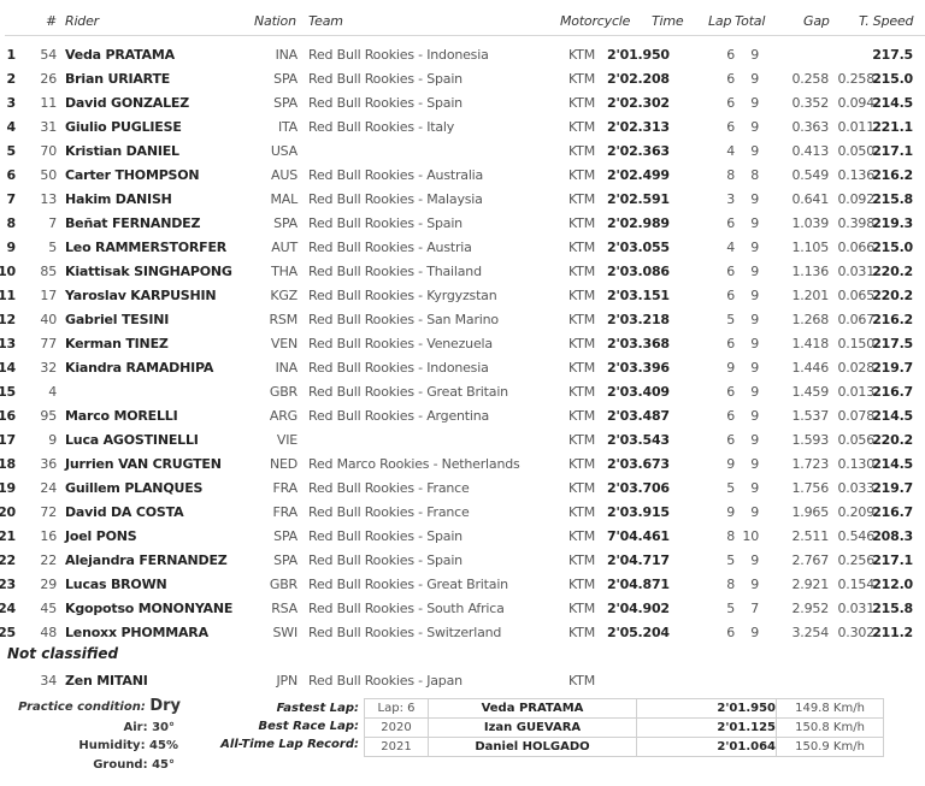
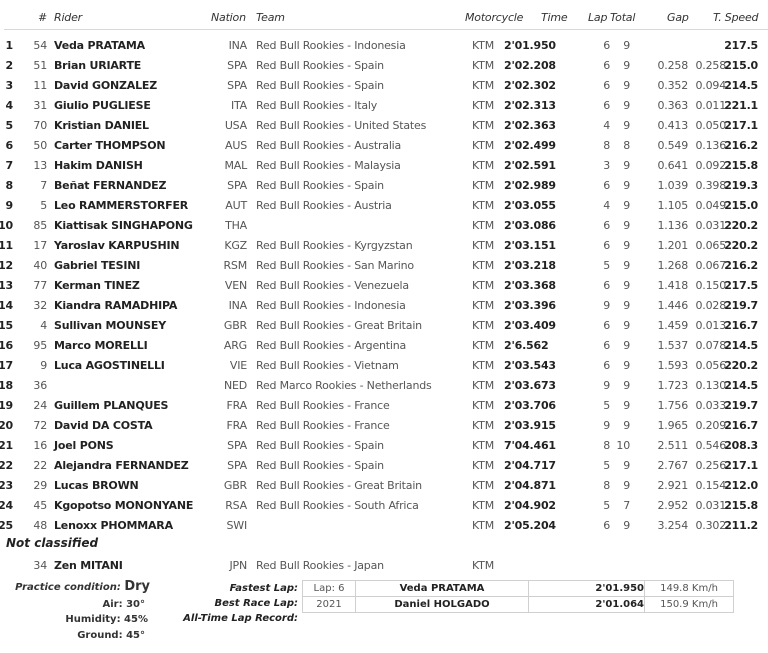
  #
  Rider
  Nation
  Team
  Motorcycle
  Time
  Lap
  Total
  Gap
  T. Speed
  1
  54
  Veda PRATAMA
  INA
  Red Bull Rookies - Indonesia
  KTM
  2'01.950
  6
  9
  217.5
  2
- 26
+ 51
  Brian URIARTE
  SPA
  Red Bull Rookies - Spain
  KTM
  2'02.208
  6
  9
  0.258
  0.258
  215.0
  3
  11
  David GONZALEZ
  SPA
  Red Bull Rookies - Spain
  KTM
  2'02.302
  6
  9
  0.352
  0.094
  214.5
  4
  31
  Giulio PUGLIESE
  ITA
  Red Bull Rookies - Italy
  KTM
  2'02.313
  6
  9
  0.363
  0.011
  221.1
  5
  70
  Kristian DANIEL
  USA
+ Red Bull Rookies - United States
  KTM
  2'02.363
  4
  9
  0.413
  0.050
  217.1
  6
  50
  Carter THOMPSON
  AUS
  Red Bull Rookies - Australia
  KTM
  2'02.499
  8
  8
  0.549
  0.136
  216.2
  7
  13
  Hakim DANISH
  MAL
  Red Bull Rookies - Malaysia
  KTM
  2'02.591
  3
  9
  0.641
  0.092
  215.8
  8
  7
  Beñat FERNANDEZ
  SPA
  Red Bull Rookies - Spain
  KTM
  2'02.989
  6
  9
  1.039
  0.398
  219.3
  9
  5
  Leo RAMMERSTORFER
  AUT
  Red Bull Rookies - Austria
  KTM
  2'03.055
  4
  9
  1.105
- 0.066
+ 0.049
  215.0
  10
  85
  Kiattisak SINGHAPONG
  THA
- Red Bull Rookies - Thailand
  KTM
  2'03.086
  6
  9
  1.136
  0.031
  220.2
  11
  17
  Yaroslav KARPUSHIN
  KGZ
  Red Bull Rookies - Kyrgyzstan
  KTM
  2'03.151
  6
  9
  1.201
  0.065
  220.2
  12
  40
  Gabriel TESINI
  RSM
  Red Bull Rookies - San Marino
  KTM
  2'03.218
  5
  9
  1.268
  0.067
  216.2
  13
  77
  Kerman TINEZ
  VEN
  Red Bull Rookies - Venezuela
  KTM
  2'03.368
  6
  9
  1.418
  0.150
  217.5
  14
  32
  Kiandra RAMADHIPA
  INA
  Red Bull Rookies - Indonesia
  KTM
  2'03.396
  9
  9
  1.446
  0.028
  219.7
  15
  4
+ Sullivan MOUNSEY
  GBR
  Red Bull Rookies - Great Britain
  KTM
  2'03.409
  6
  9
  1.459
  0.013
  216.7
  16
  95
  Marco MORELLI
  ARG
  Red Bull Rookies - Argentina
  KTM
- 2'03.487
+ 2'6.562
  6
  9
  1.537
  0.078
  214.5
  17
  9
  Luca AGOSTINELLI
  VIE
+ Red Bull Rookies - Vietnam
  KTM
  2'03.543
  6
  9
  1.593
  0.056
  220.2
  18
  36
- Jurrien VAN CRUGTEN
  NED
  Red Marco Rookies - Netherlands
  KTM
  2'03.673
  9
  9
  1.723
  0.130
  214.5
  19
  24
  Guillem PLANQUES
  FRA
  Red Bull Rookies - France
  KTM
  2'03.706
  5
  9
  1.756
  0.033
  219.7
  20
  72
  David DA COSTA
  FRA
  Red Bull Rookies - France
  KTM
  2'03.915
  9
  9
  1.965
  0.209
  216.7
  21
  16
  Joel PONS
  SPA
  Red Bull Rookies - Spain
  KTM
  7'04.461
  8
  10
  2.511
  0.546
  208.3
  22
  22
  Alejandra FERNANDEZ
  SPA
  Red Bull Rookies - Spain
  KTM
  2'04.717
  5
  9
  2.767
  0.256
  217.1
  23
  29
  Lucas BROWN
  GBR
  Red Bull Rookies - Great Britain
  KTM
  2'04.871
  8
  9
  2.921
  0.154
  212.0
  24
  45
  Kgopotso MONONYANE
  RSA
  Red Bull Rookies - South Africa
  KTM
  2'04.902
  5
  7
  2.952
  0.031
  215.8
  25
  48
  Lenoxx PHOMMARA
  SWI
- Red Bull Rookies - Switzerland
  KTM
  2'05.204
  6
  9
  3.254
  0.302
  211.2
  Not classified
  34
  Zen MITANI
  JPN
  Red Bull Rookies - Japan
  KTM
  Practice condition: Dry
  Air: 30°
  Humidity: 45%
  Ground: 45°
  Fastest Lap:
  Best Race Lap:
  All-Time Lap Record:
  Lap: 6
  Veda PRATAMA
  2'01.950
  149.8 Km/h
- 2020
- Izan GUEVARA
- 2'01.125
- 150.8 Km/h
  2021
  Daniel HOLGADO
  2'01.064
  150.9 Km/h
